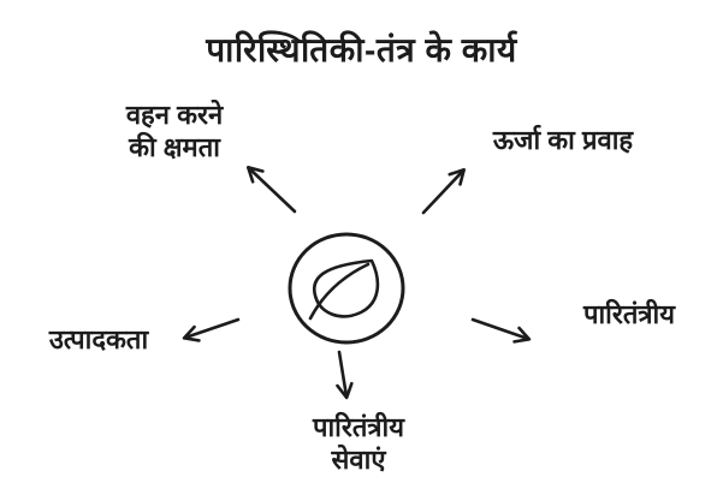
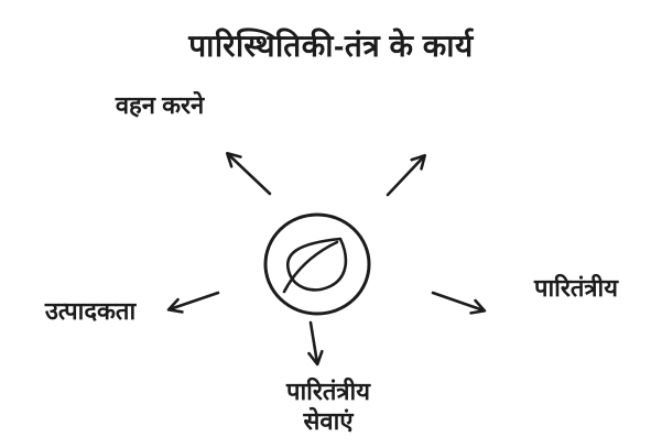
  पारिस्थितिकी-तंत्र के कार्य
  वहन करने
- की क्षमता
- ऊर्जा का प्रवाह
  उत्पादकता
  पारितंत्रीय
  पारितंत्रीय
  सेवाएं
